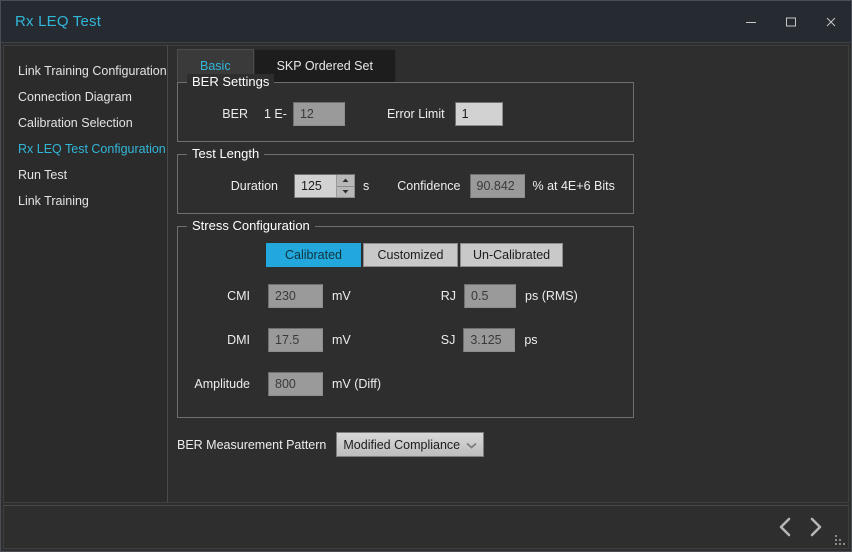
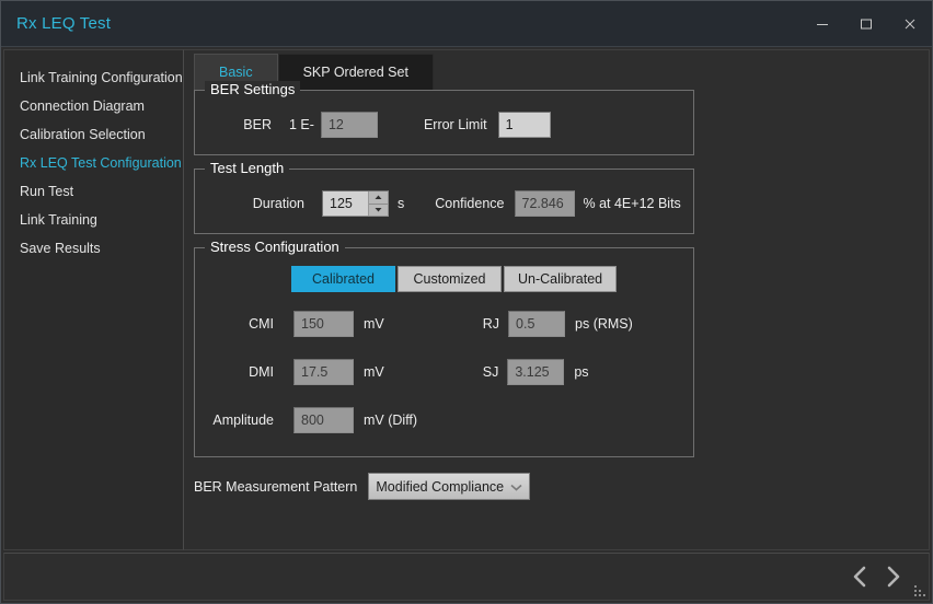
  Rx LEQ Test
  Link Training Configuration
  Connection Diagram
  Calibration Selection
  Rx LEQ Test Configuration
  Run Test
  Link Training
+ Save Results
  Basic
  SKP Ordered Set
  BER Settings
  BER
  1 E-
  12
  Error Limit
  1
  Test Length
  Duration
  125
  s
  Confidence
- 90.842
+ 72.846
- % at 4E+6 Bits
+ % at 4E+12 Bits
  Stress Configuration
  Calibrated
  Customized
  Un-Calibrated
  CMI
- 230
+ 150
  mV
  RJ
  0.5
  ps (RMS)
  DMI
  17.5
  mV
  SJ
  3.125
  ps
  Amplitude
  800
  mV (Diff)
  BER Measurement Pattern
  Modified Compliance
